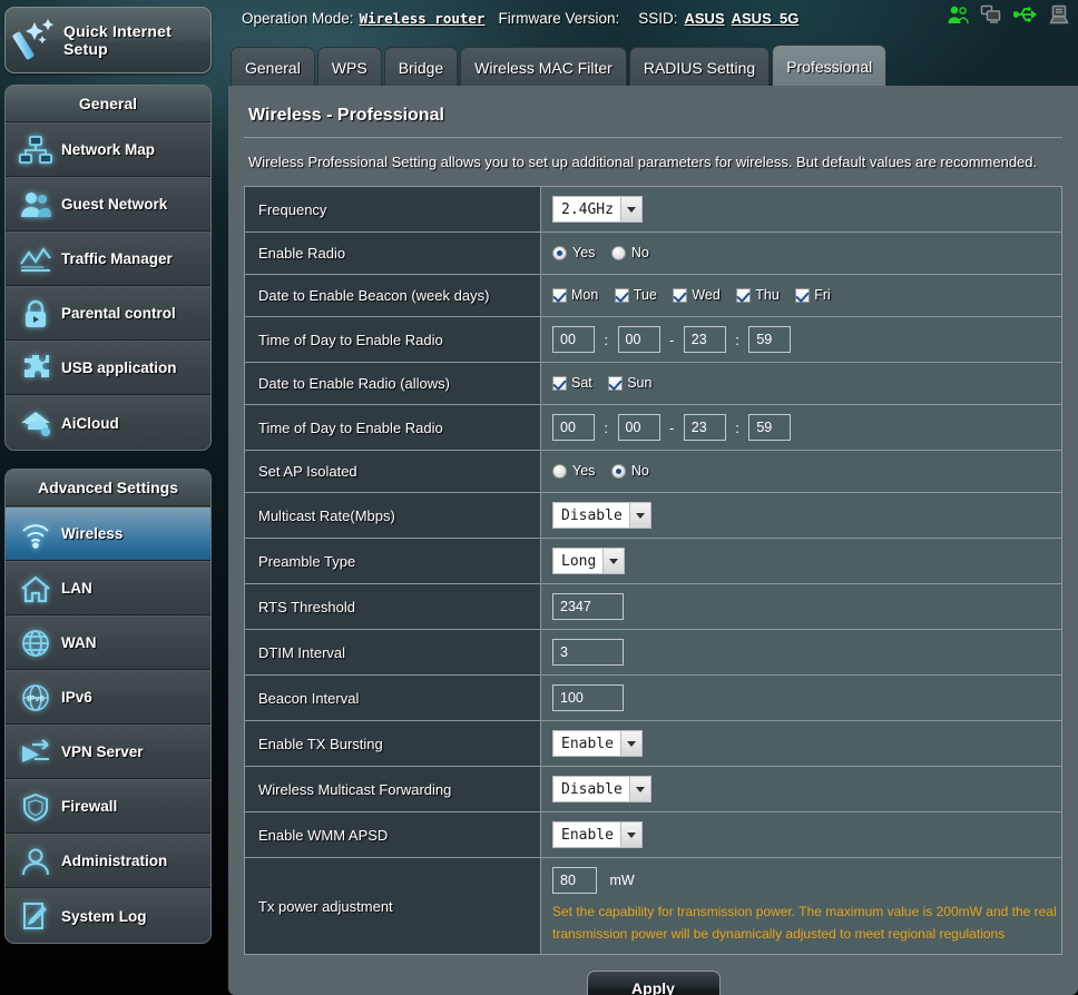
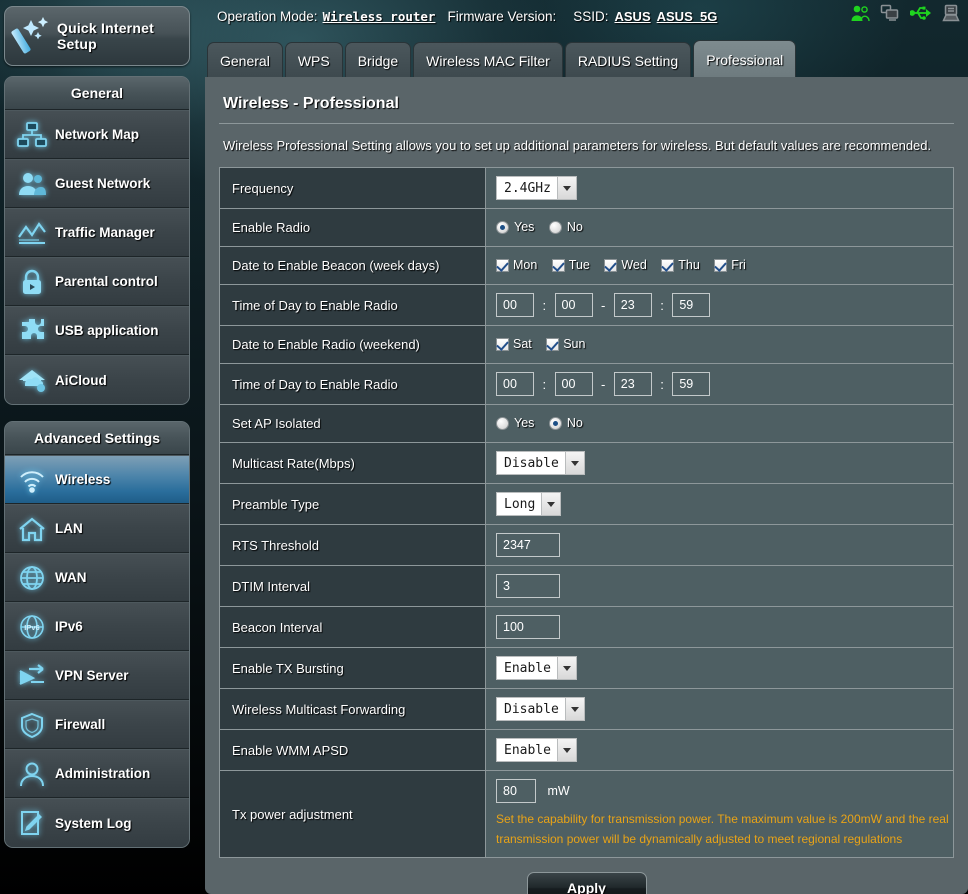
  Quick Internet Setup
  General
  Network Map
  Guest Network
  Traffic Manager
  Parental control
  USB application
  AiCloud
  Advanced Settings
  Wireless
  LAN
  WAN
  IPv6
  IPv6
  VPN Server
  Firewall
  Administration
  System Log
  Operation Mode:
  Wireless router
  Firmware Version:
  SSID:
  ASUS
  ASUS_5G
  General
  WPS
  Bridge
  Wireless MAC Filter
  RADIUS Setting
  Professional
  Wireless - Professional
  Wireless Professional Setting allows you to set up additional parameters for wireless. But default values are recommended.
  Frequency	2.4GHz
  Enable Radio	Yes No
  Date to Enable Beacon (week days)	Mon Tue Wed Thu Fri
  Time of Day to Enable Radio	00 : 00 - 23 : 59
- Date to Enable Radio (allows)	Sat Sun
+ Date to Enable Radio (weekend)	Sat Sun
  Time of Day to Enable Radio	00 : 00 - 23 : 59
  Set AP Isolated	Yes No
  Multicast Rate(Mbps)	Disable
  Preamble Type	Long
  RTS Threshold	2347
  DTIM Interval	3
  Beacon Interval	100
  Enable TX Bursting	Enable
  Wireless Multicast Forwarding	Disable
  Enable WMM APSD	Enable
  Tx power adjustment	80 mW Set the capability for transmission power. The maximum value is 200mW and the real transmission power will be dynamically adjusted to meet regional regulations
  Apply
